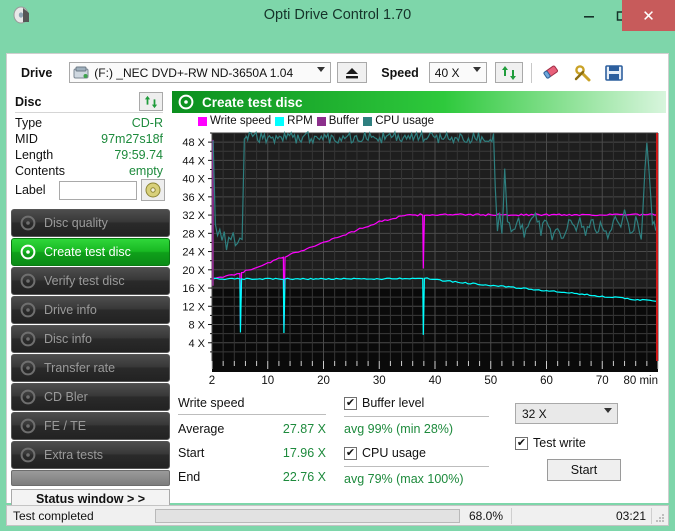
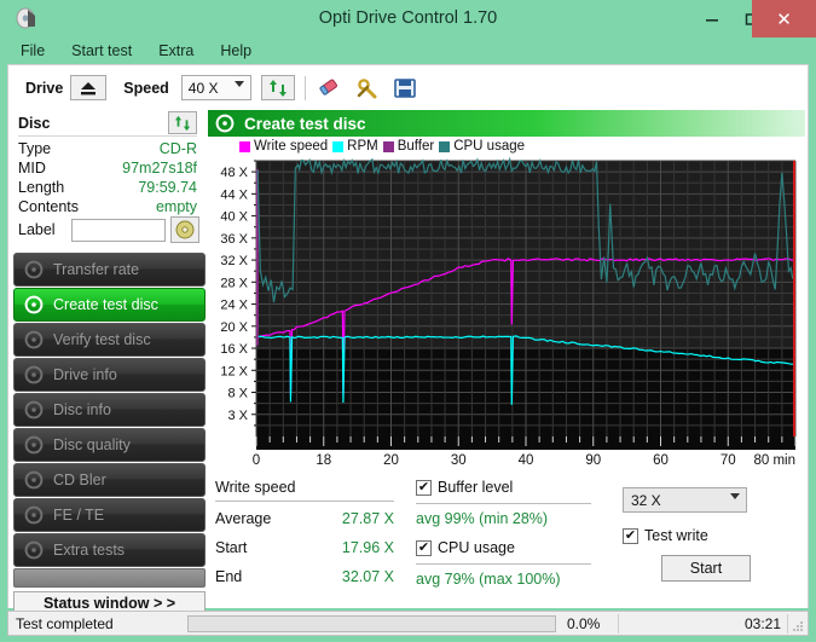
  Opti Drive Control 1.70
  ✕
+ File
+ Start test
+ Extra
+ Help
  Drive
- (F:) _NEC DVD+-RW ND-3650A 1.04
  Speed
  40 X
  Disc
  Type
  CD-R
  MID
  97m27s18f
  Length
  79:59.74
  Contents
  empty
  Label
- Disc quality
+ Transfer rate
  Create test disc
  Verify test disc
  Drive info
  Disc info
- Transfer rate
+ Disc quality
  CD Bler
  FE / TE
  Extra tests
  Status window > >
  Create test disc
  Write speed
  RPM
  Buffer
  CPU usage
- 4 X
+ 3 X
  8 X
  12 X
  16 X
  20 X
  24 X
  28 X
  32 X
  36 X
  40 X
  44 X
  48 X
- 2
+ 0
- 10
+ 18
  20
  30
  40
- 50
+ 90
  60
  70
  80 min
  Write speed
  Average
  27.87 X
  Start
  17.96 X
  End
- 22.76 X
+ 32.07 X
  ✔
  Buffer level
  avg 99% (min 28%)
  ✔
  CPU usage
  avg 79% (max 100%)
  32 X
  ✔
  Test write
  Start
  Test completed
- 68.0%
+ 0.0%
  03:21
